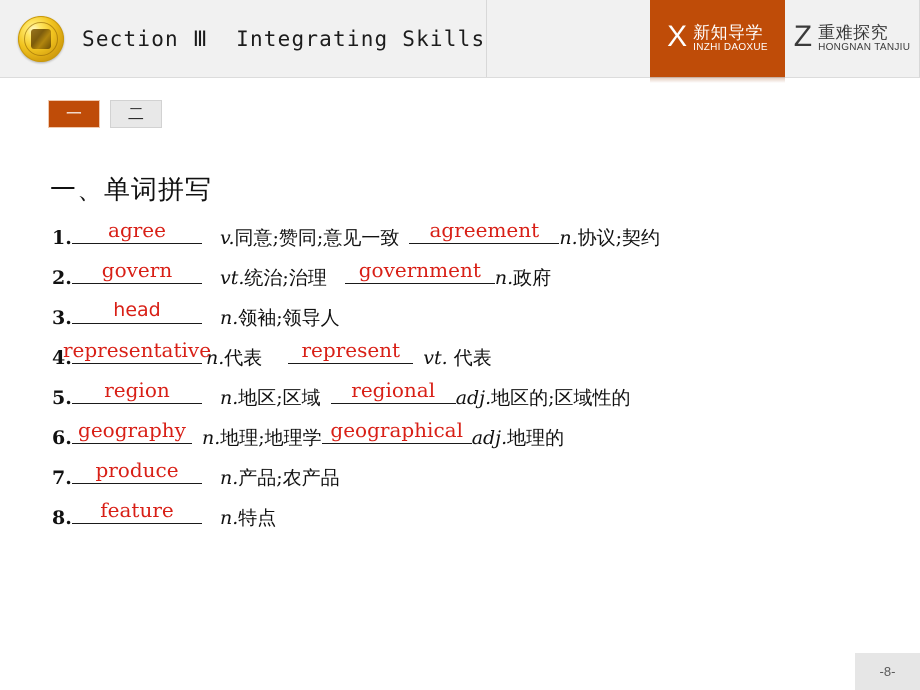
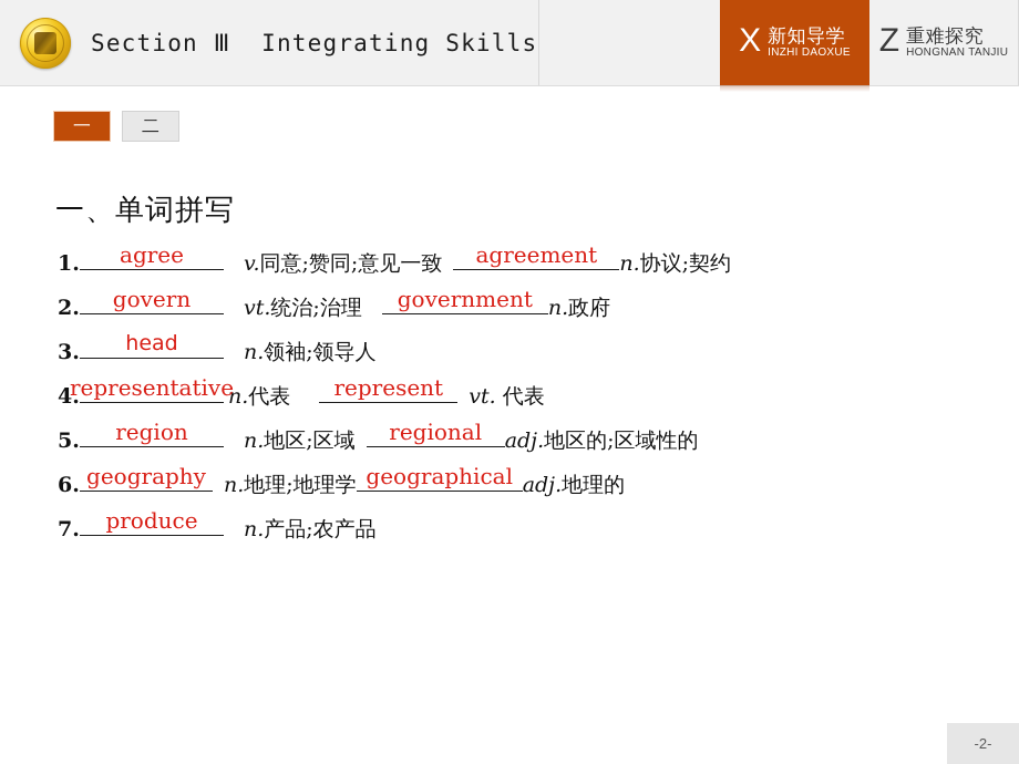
  Section Ⅲ Integrating Skills
  X
  新知导学
  INZHI DAOXUE
  Z
  重难探究
  HONGNAN TANJIU
  一
  二
  一、单词拼写
  1.
  agree
  v.同意;赞同;意见一致
  agreement
  n.协议;契约
  2.
  govern
  vt.统治;治理
  government
  n.政府
  3.
  head
  n.领袖;领导人
  4.
  representative
  n.代表
  represent
  vt. 代表
  5.
  region
  n.地区;区域
  regional
  adj.地区的;区域性的
  6.
  geography
  n.地理;地理学
  geographical
  adj.地理的
  7.
  produce
  n.产品;农产品
- 8.
- feature
- n.特点
- -8-
+ -2-
